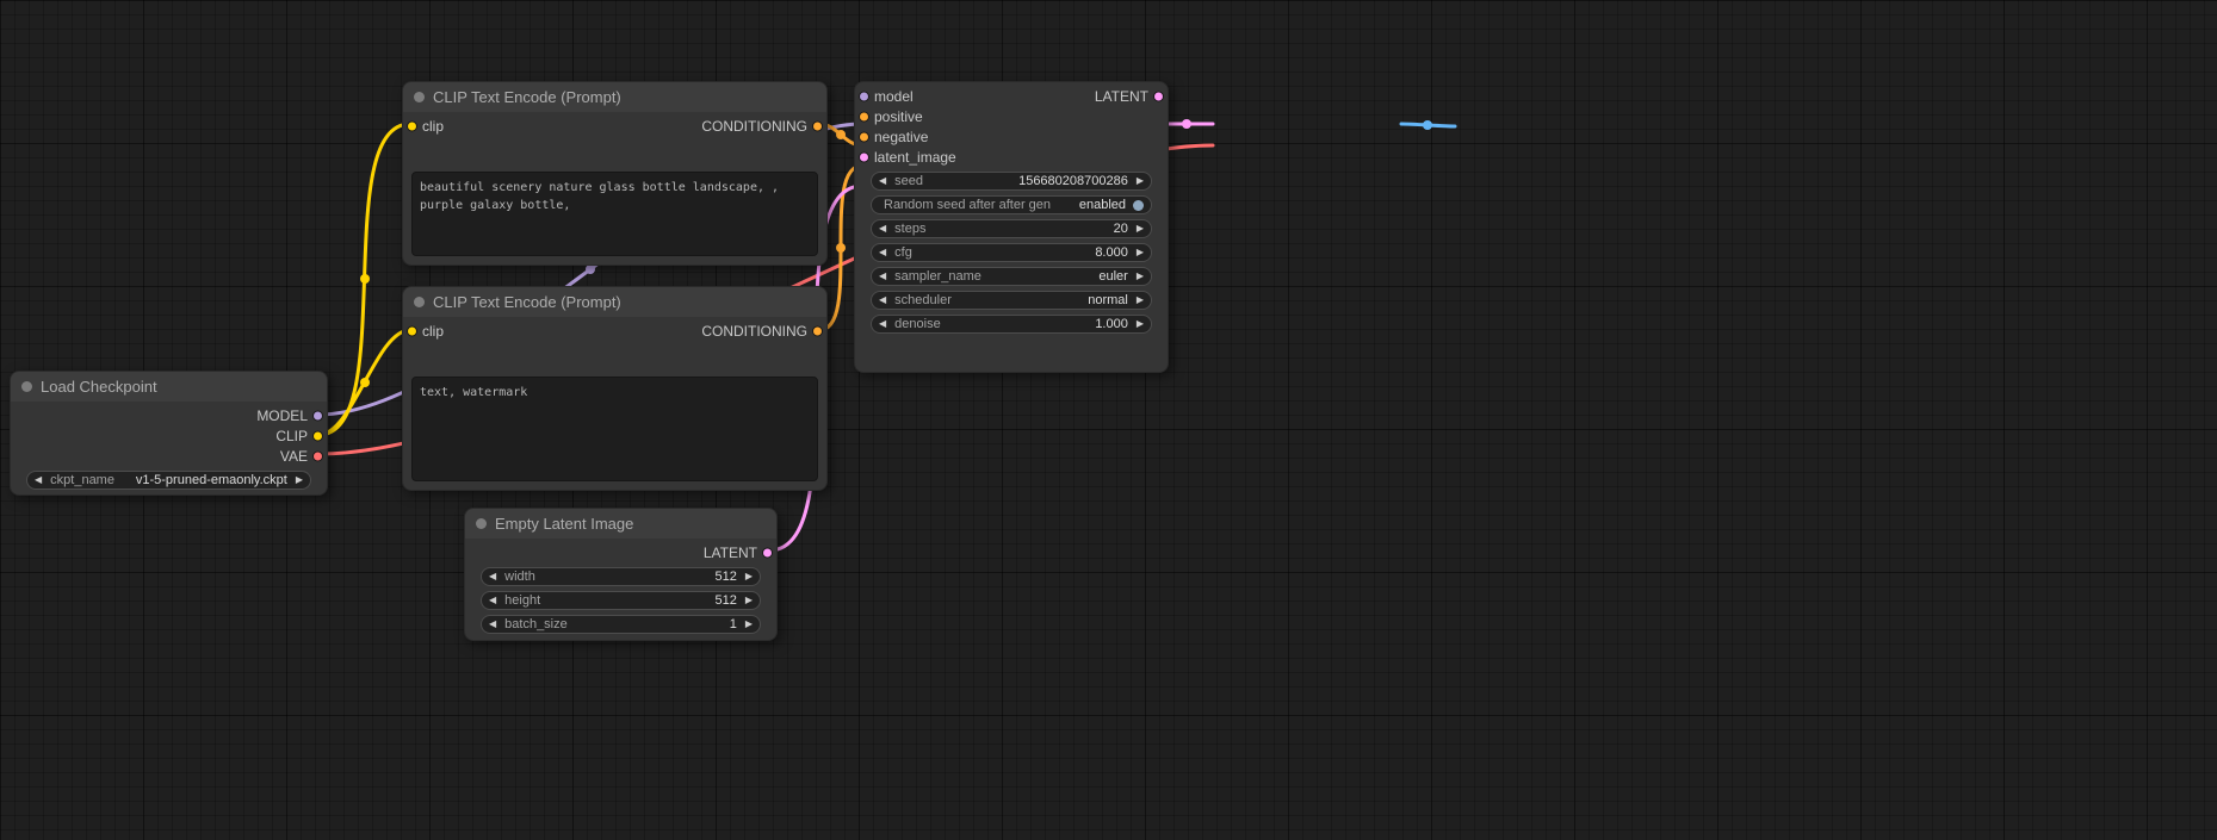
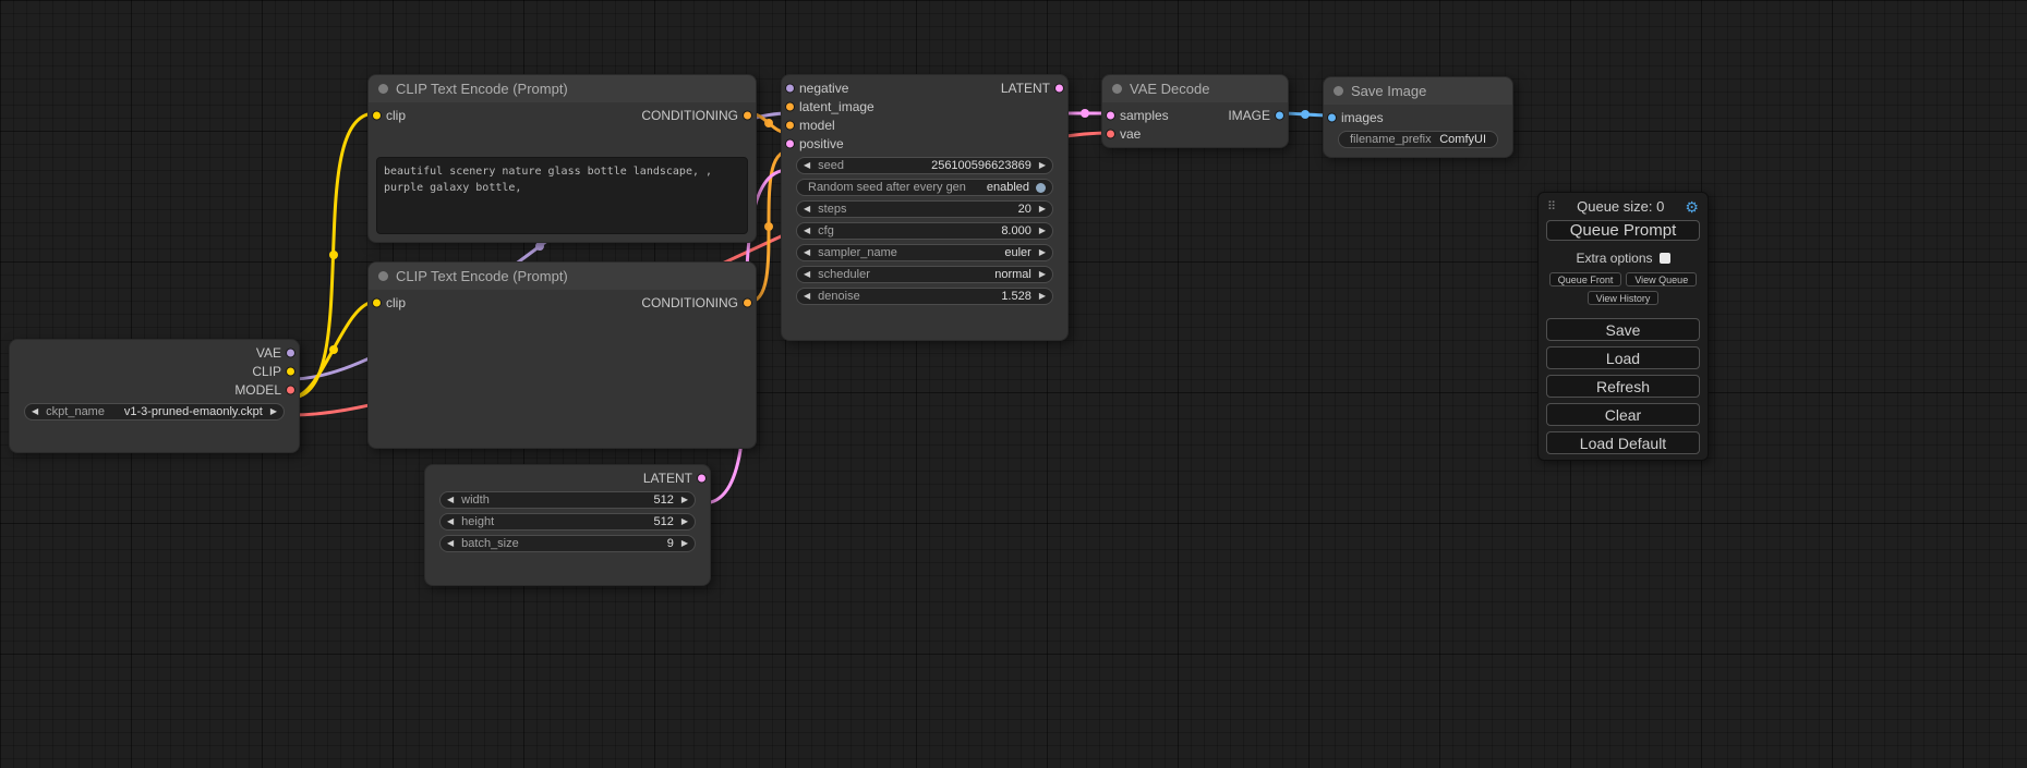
- Load Checkpoint
- MODEL
+ VAE
  CLIP
- VAE
+ MODEL
  ◀
  ckpt_name
- v1-5-pruned-emaonly.ckpt
+ v1-3-pruned-emaonly.ckpt
  ▶
  CLIP Text Encode (Prompt)
  clip
  CONDITIONING
  CLIP Text Encode (Prompt)
  clip
  CONDITIONING
- text, watermark
- Empty Latent Image
  LATENT
  ◀
  width
  512
  ▶
  ◀
  height
  512
  ▶
  ◀
  batch_size
- 1
+ 9
  ▶
  LATENT
- model
+ negative
- positive
+ latent_image
- negative
+ model
- latent_image
+ positive
  ◀
  seed
- 156680208700286
+ 256100596623869
  ▶
- Random seed after after gen
+ Random seed after every gen
  enabled
  ◀
  steps
  20
  ▶
  ◀
  cfg
  8.000
  ▶
  ◀
  sampler_name
  euler
  ▶
  ◀
  scheduler
  normal
  ▶
  ◀
  denoise
- 1.000
+ 1.528
  ▶
+ VAE Decode
+ IMAGE
+ samples
+ vae
+ Save Image
+ images
+ filename_prefix
+ ComfyUI
+ ⠿
+ Queue size: 0
+ ⚙
+ Queue Prompt
+ Extra options
+ Queue Front
+ View Queue
+ View History
+ Save
+ Load
+ Refresh
+ Clear
+ Load Default
